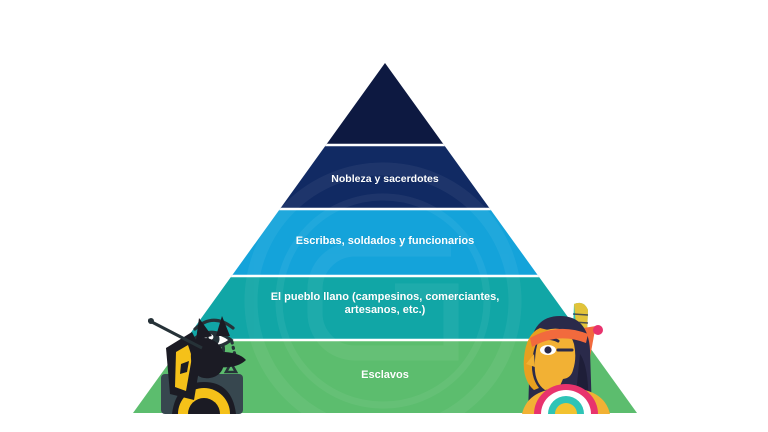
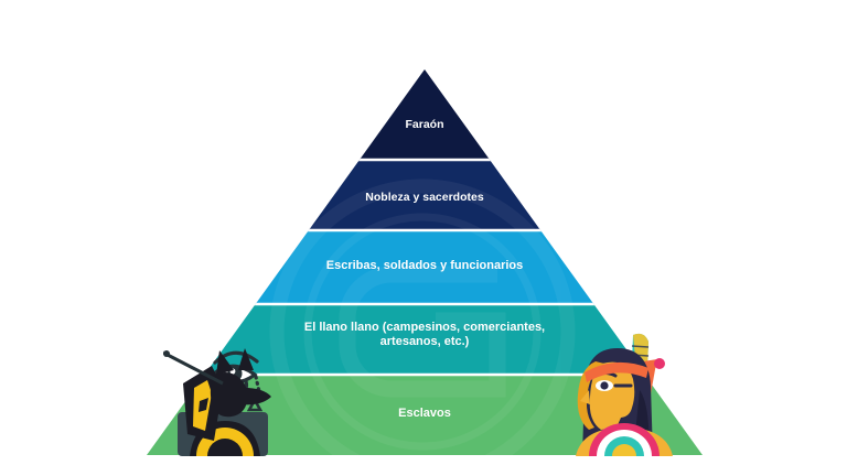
+ Faraón
  Nobleza y sacerdotes
  Escribas, soldados y funcionarios
- El pueblo llano (campesinos, comerciantes,
+ El llano llano (campesinos, comerciantes,
  artesanos, etc.)
  Esclavos
